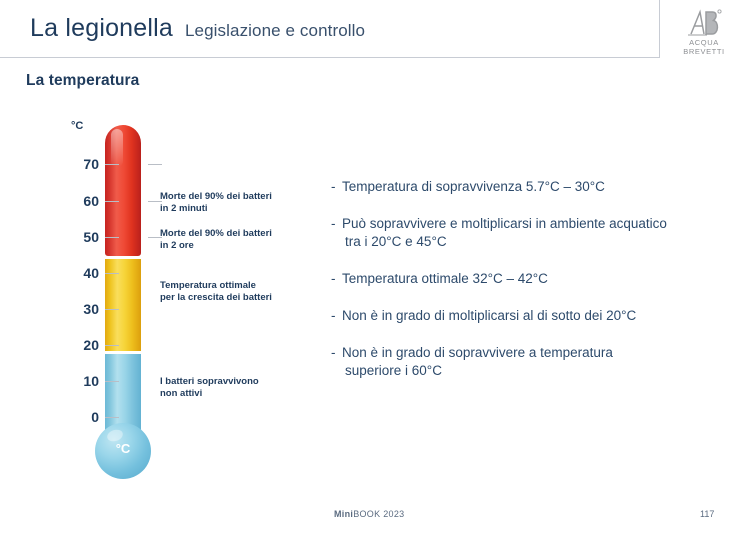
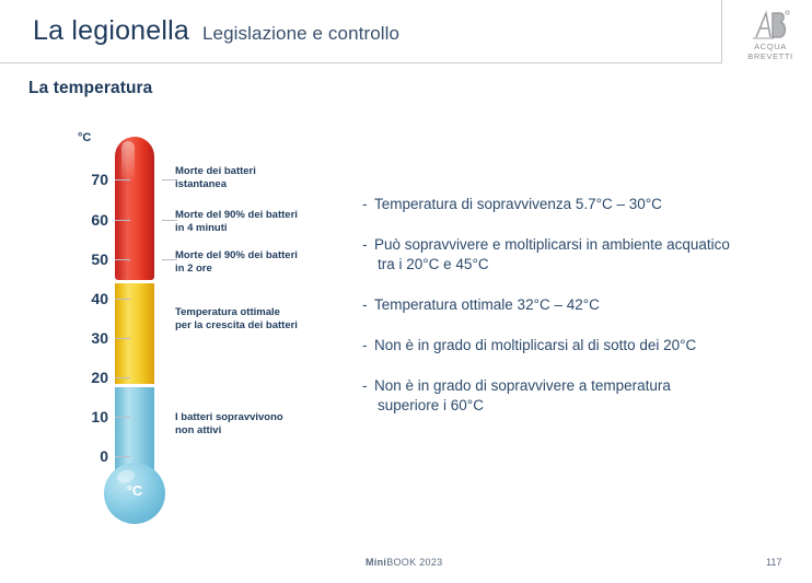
  La legionella
  Legislazione e controllo
  ACQUA
  BREVETTI
  La temperatura
  °C
  °C
  70
  60
  50
  40
  30
  20
  10
  0
+ Morte dei batteri
+ istantanea
  Morte del 90% dei batteri
- in 2 minuti
+ in 4 minuti
  Morte del 90% dei batteri
  in 2 ore
  Temperatura ottimale
  per la crescita dei batteri
  I batteri sopravvivono
  non attivi
  -
  Temperatura di sopravvivenza 5.7°C – 30°C
  -
  Può sopravvivere e moltiplicarsi in ambiente acquatico
  tra i 20°C e 45°C
  -
  Temperatura ottimale 32°C – 42°C
  -
  Non è in grado di moltiplicarsi al di sotto dei 20°C
  -
  Non è in grado di sopravvivere a temperatura
  superiore i 60°C
  MiniBOOK 2023
  117
